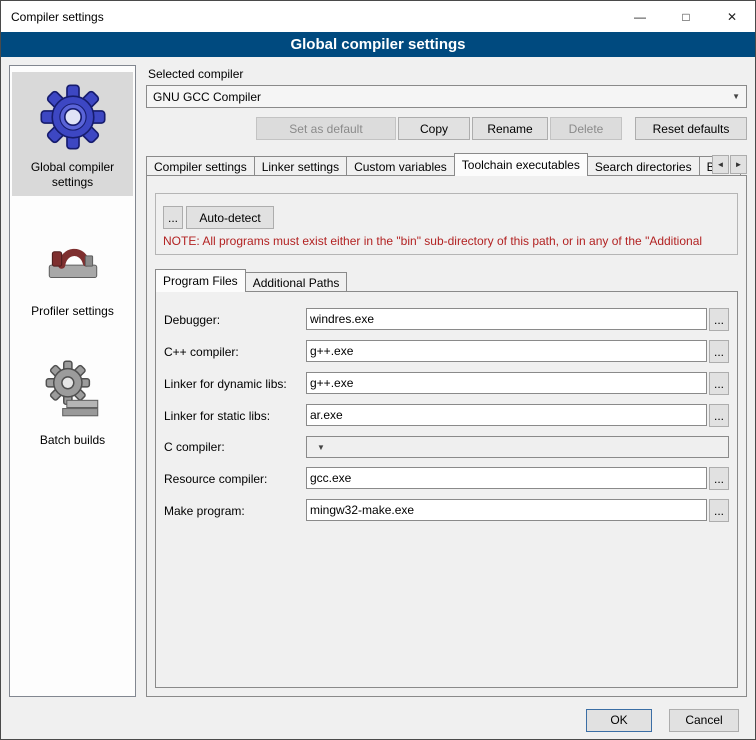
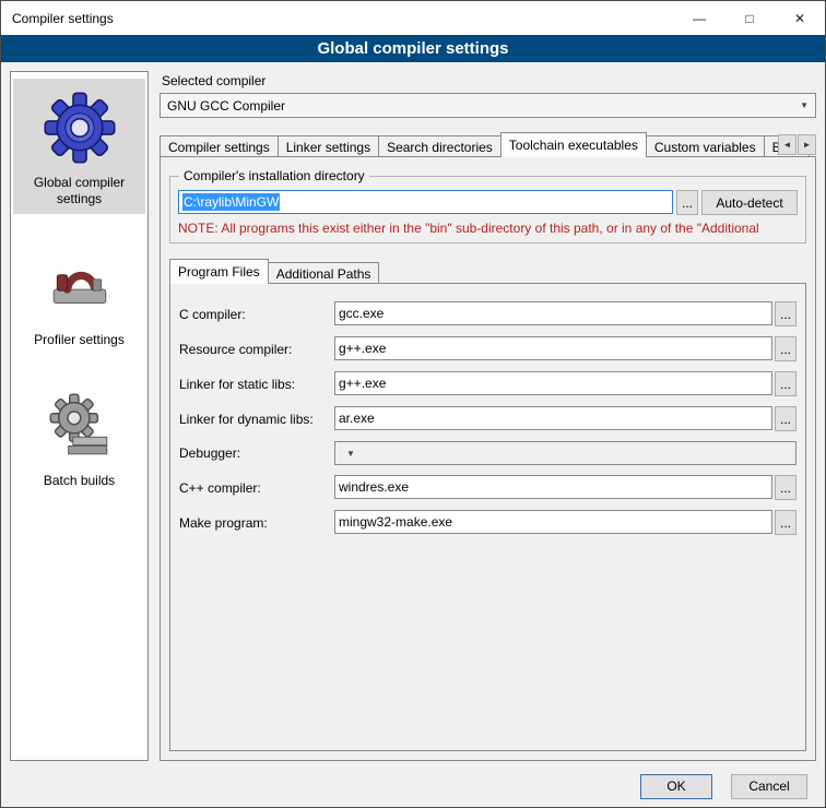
  Compiler settings
  —
  □
  ✕
  Global compiler settings
  Global compiler settings
  Profiler settings
  Batch builds
  Selected compiler
  GNU GCC Compiler
  ▼
- Set as default
- Copy
- Rename
- Delete
- Reset defaults
  Compiler settings
  Linker settings
- Custom variables
+ Search directories
  Toolchain executables
- Search directories
+ Custom variables
  ◄
  ►
+ Compiler's installation directory
+ C:\raylib\MinGW
  ...
  Auto-detect
- NOTE: All programs must exist either in the "bin" sub-directory of this path, or in any of the "Additional
+ NOTE: All programs this exist either in the "bin" sub-directory of this path, or in any of the "Additional
  Program Files
  Additional Paths
- Debugger:
+ C compiler:
- windres.exe
+ gcc.exe
  ...
- C++ compiler:
+ Resource compiler:
  g++.exe
  ...
- Linker for dynamic libs:
+ Linker for static libs:
  g++.exe
  ...
- Linker for static libs:
+ Linker for dynamic libs:
  ar.exe
  ...
- C compiler:
+ Debugger:
  ▼
- Resource compiler:
+ C++ compiler:
- gcc.exe
+ windres.exe
  ...
  Make program:
  mingw32-make.exe
  ...
  OK
  Cancel
